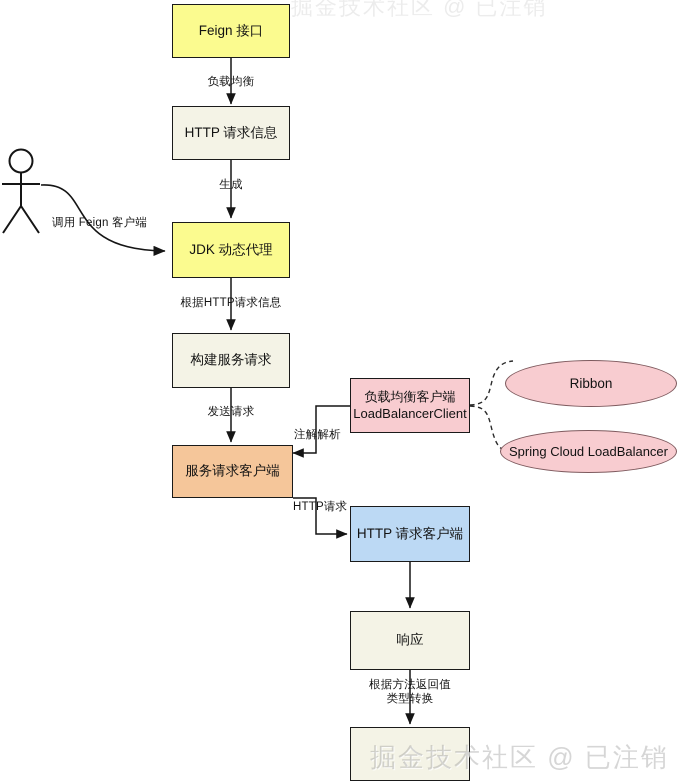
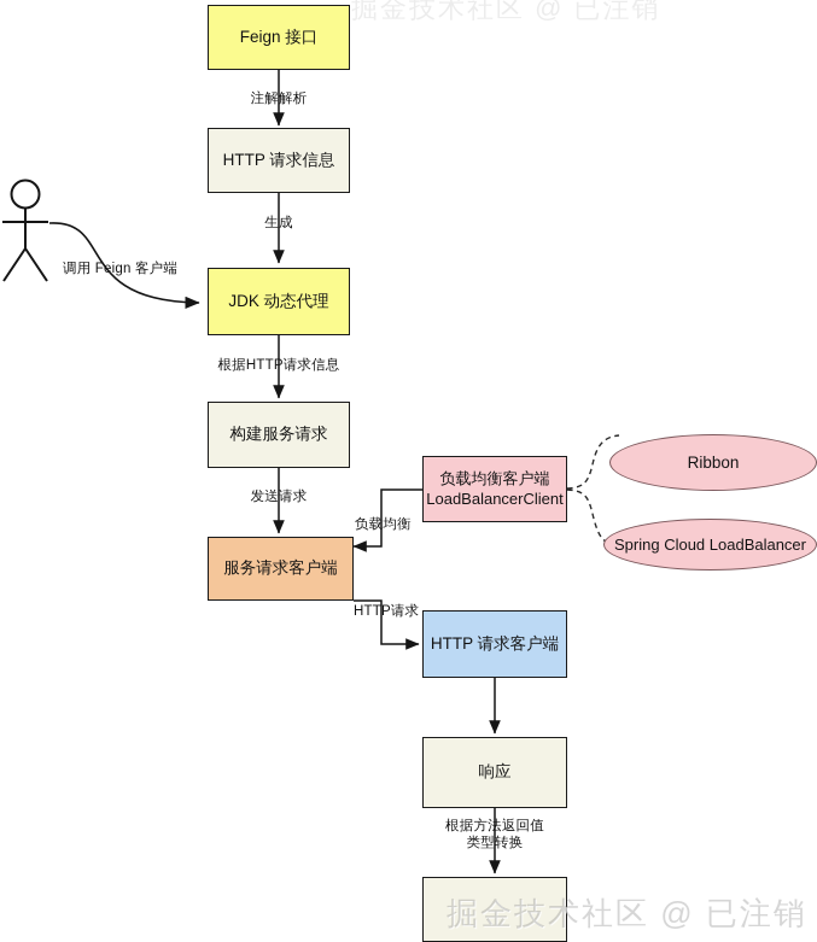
  Feign 接口
  HTTP 请求信息
  JDK 动态代理
  构建服务请求
  服务请求客户端
  负载均衡客户端
  LoadBalancerClient
  HTTP 请求客户端
  响应
  Ribbon
  Spring Cloud LoadBalancer
  调用 Feign 客户端
- 负载均衡
+ 注解解析
  生成
  根据HTTP请求信息
  发送请求
- 注解解析
+ 负载均衡
  HTTP请求
  根据方法返回值
  类型转换
  掘金技术社区 @ 已注销
